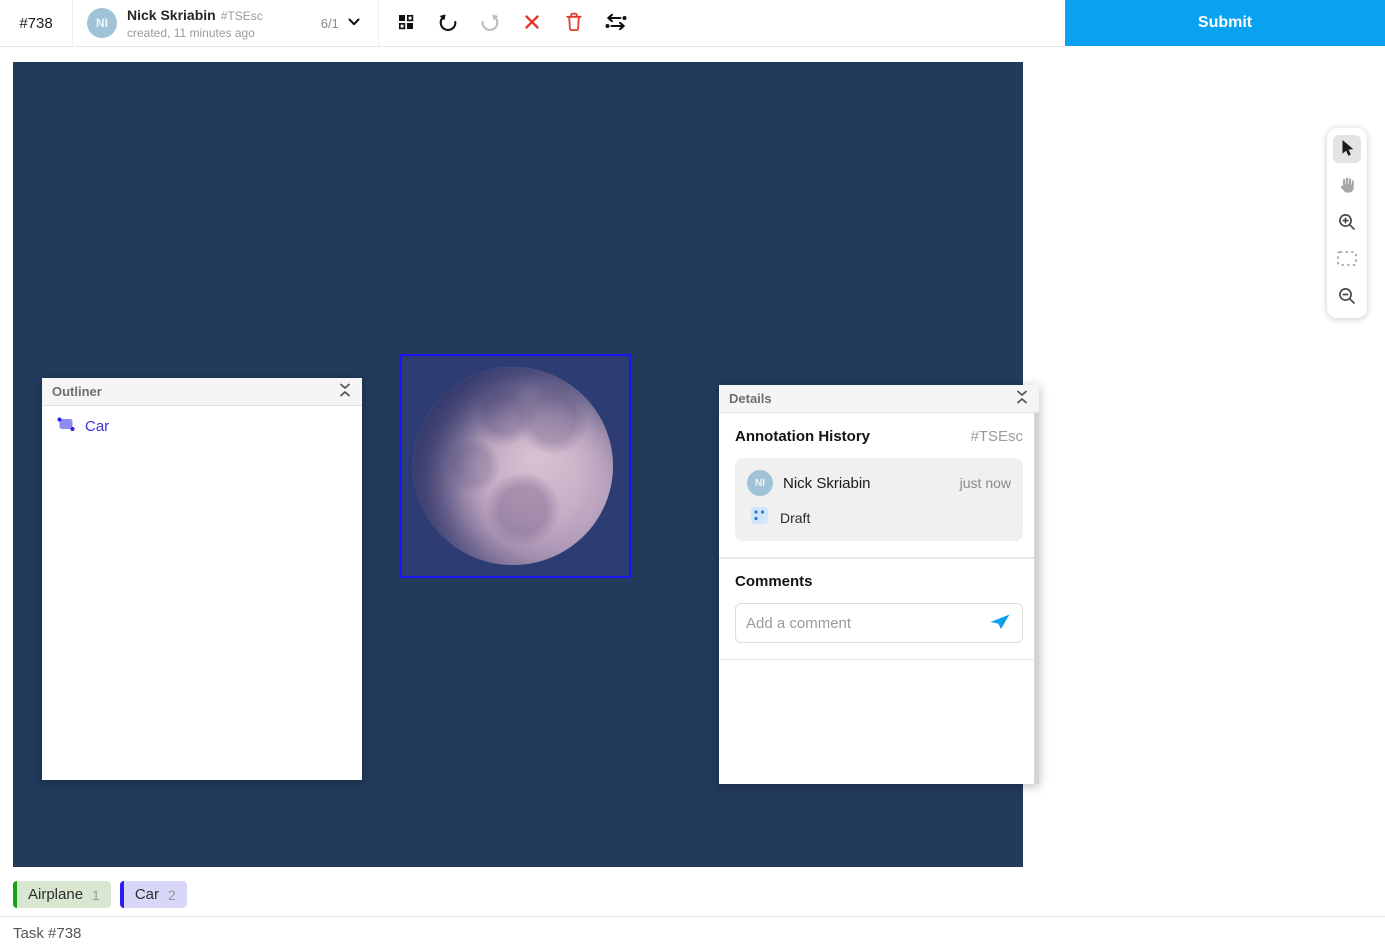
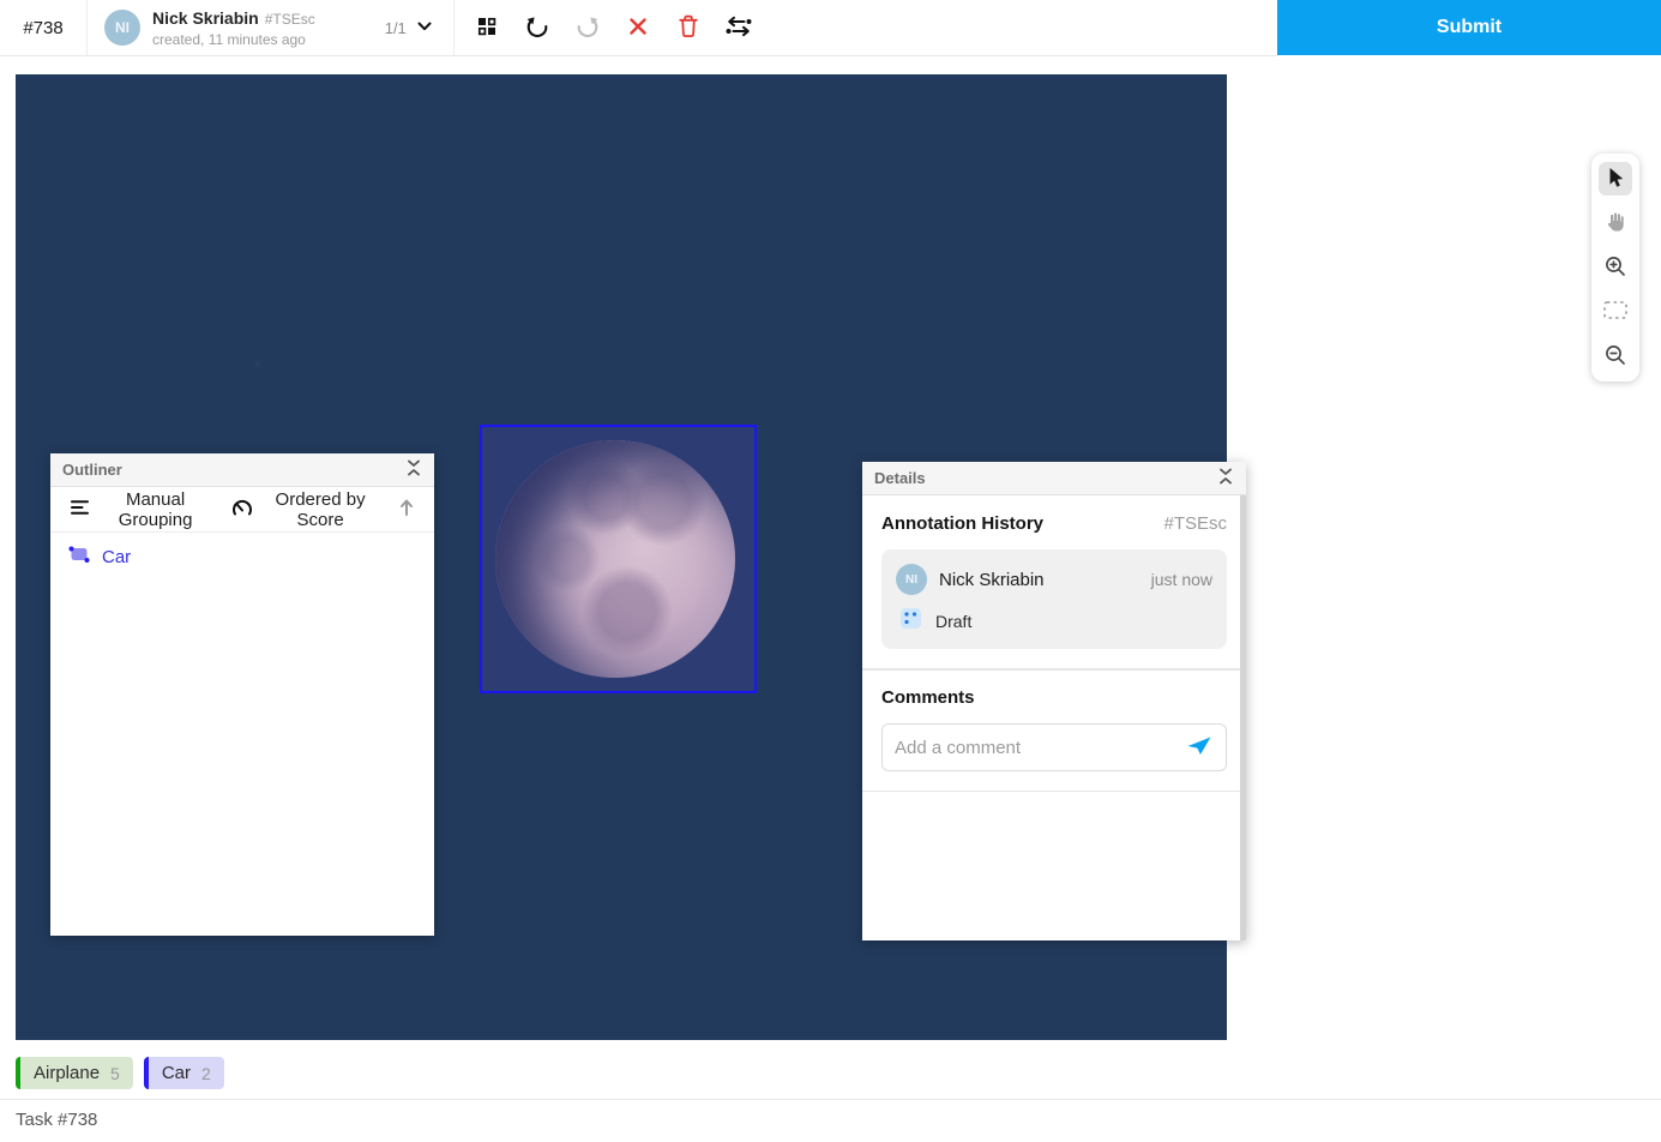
  #738
  NI
  Nick Skriabin #TSEsc
  created, 11 minutes ago
- 6/1
+ 1/1
  Submit
  Outliner
+ Manual Grouping
+ Ordered by Score
  Car
  Details
  Annotation History
  #TSEsc
  NI
  Nick Skriabin
  just now
  Draft
  Comments
  Add a comment
  Airplane
- 1
+ 5
  Car
  2
  Task #738
